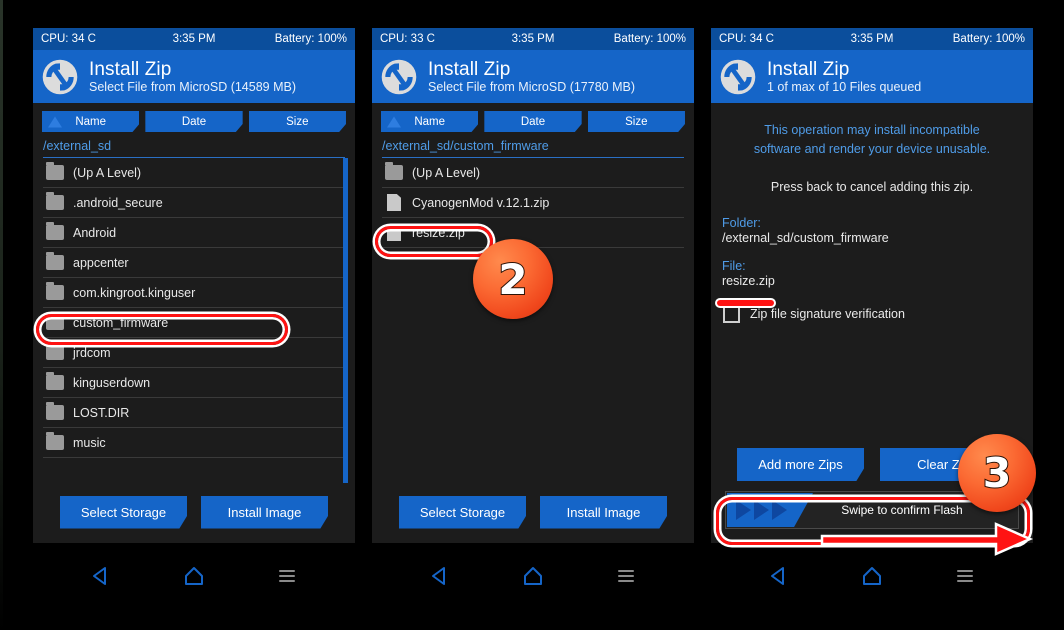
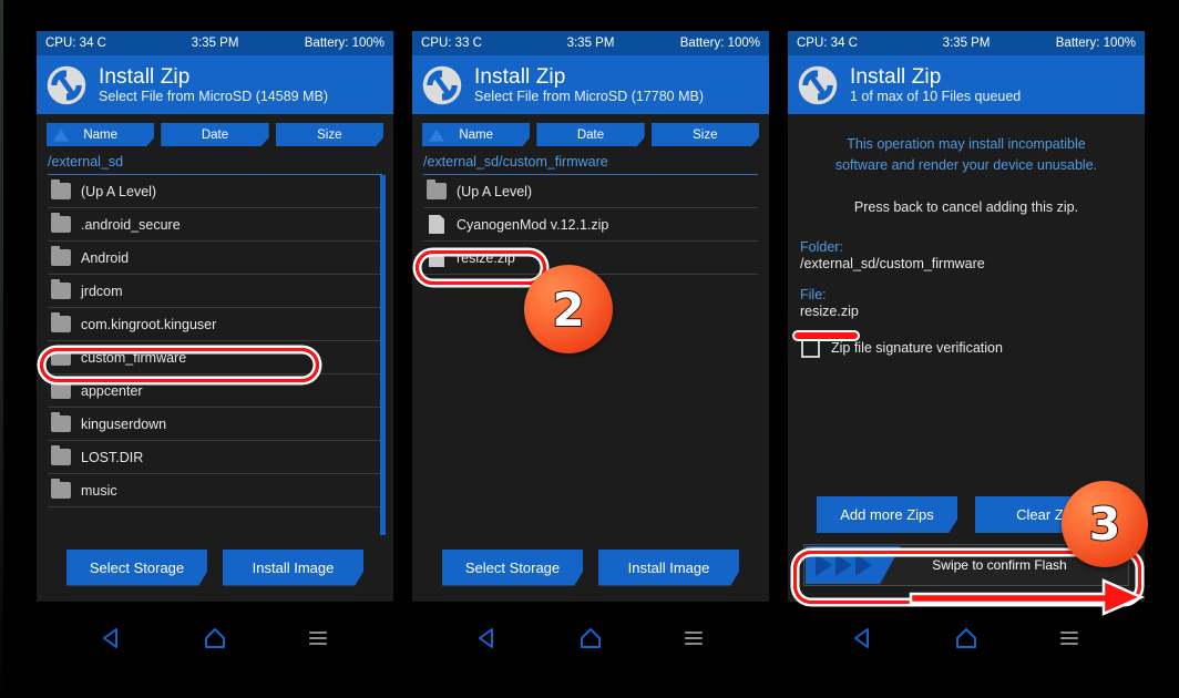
  CPU: 34 C
  3:35 PM
  Battery: 100%
  Install Zip
  Select File from MicroSD (14589 MB)
  Name
  Date
  Size
  /external_sd
  (Up A Level)
  .android_secure
  Android
- appcenter
+ jrdcom
  com.kingroot.kinguser
  custom_firmware
- jrdcom
+ appcenter
  kinguserdown
  LOST.DIR
  music
  Select Storage
  Install Image
  CPU: 33 C
  3:35 PM
  Battery: 100%
  Install Zip
  Select File from MicroSD (17780 MB)
  Name
  Date
  Size
  /external_sd/custom_firmware
  (Up A Level)
  CyanogenMod v.12.1.zip
  resize.zip
  Select Storage
  Install Image
  CPU: 34 C
  3:35 PM
  Battery: 100%
  Install Zip
  1 of max of 10 Files queued
  This operation may install incompatible
  software and render your device unusable.
  Press back to cancel adding this zip.
  Folder:
  /external_sd/custom_firmware
  File:
  resize.zip
  Zip file signature verification
  Add more Zips
  Clear Z
  Swipe to confirm Flash
  2
  3
